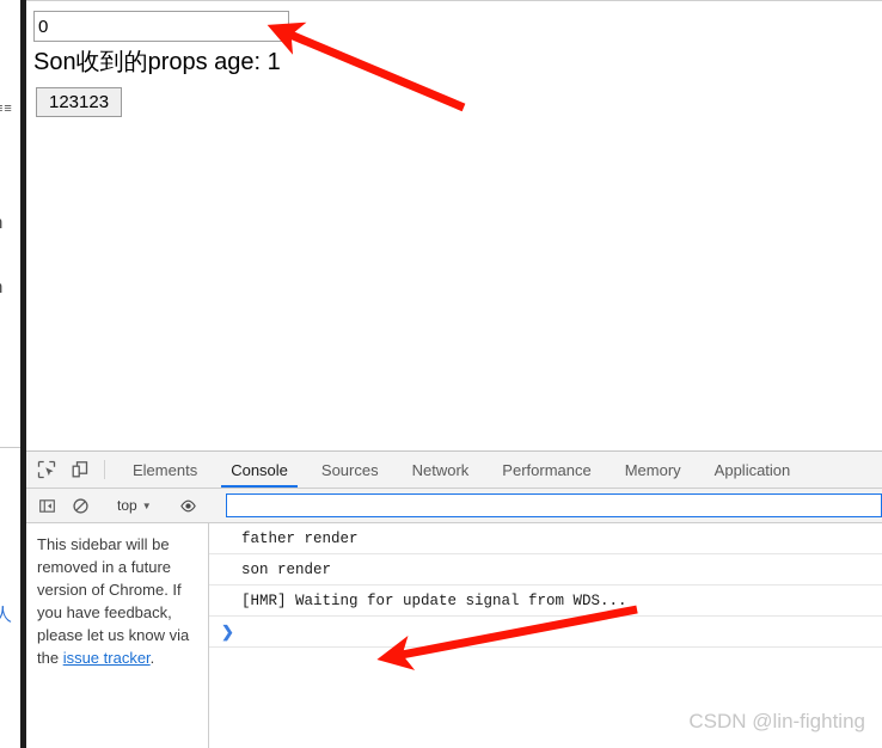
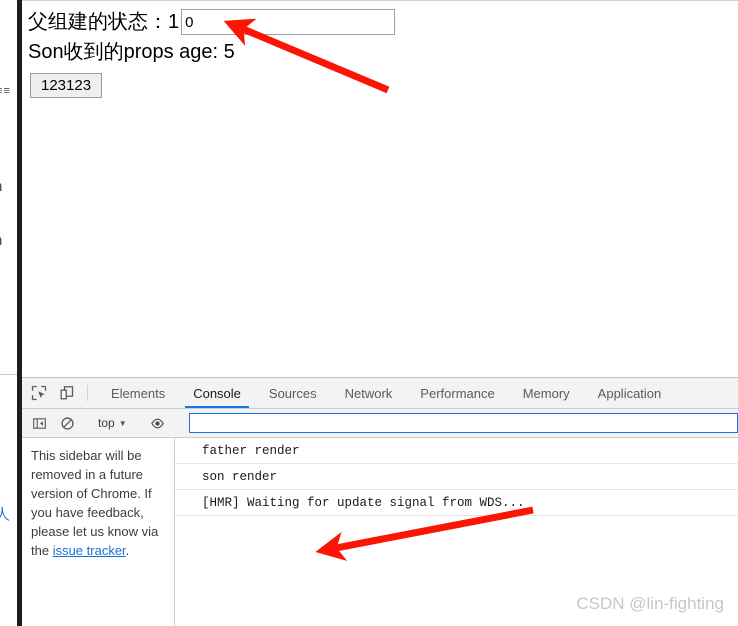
  人
+ 父组建的状态：1
  0
- Son收到的props age: 1
+ Son收到的props age: 5
  123123
  Elements
  Console
  Sources
  Network
  Performance
  Memory
  Application
  top
  ▼
  This sidebar will be removed in a future version of Chrome. If you have feedback, please let us know via the issue tracker.
  father render
  son render
  [HMR] Waiting for update signal from WDS...
- ❯
  CSDN @lin-fighting
